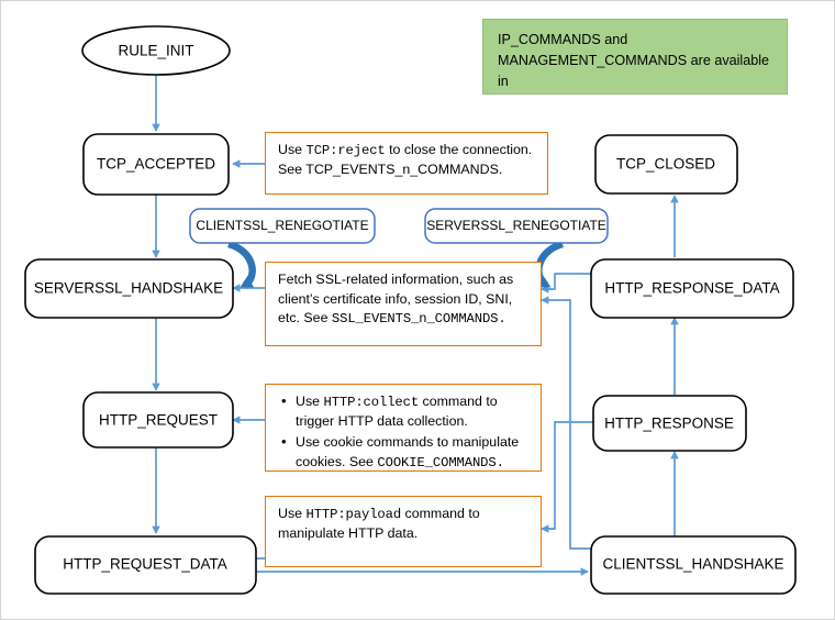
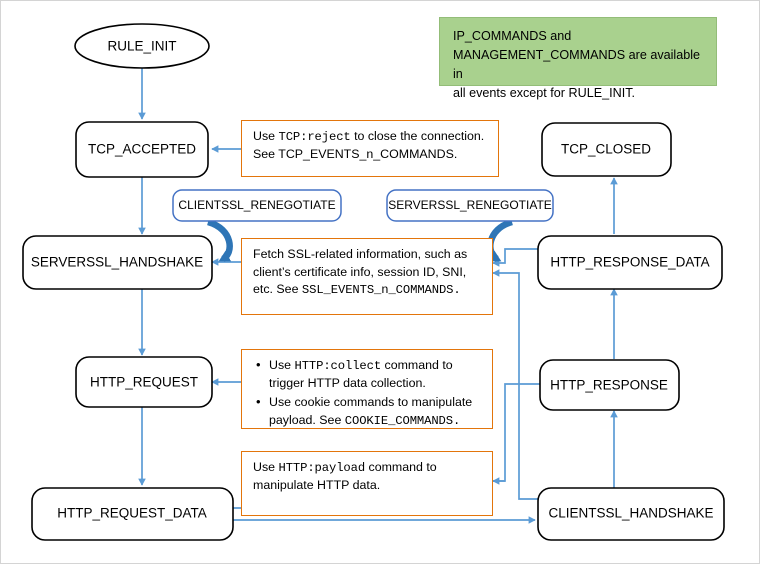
  RULE_INIT
  TCP_ACCEPTED
  SERVERSSL_HANDSHAKE
  HTTP_REQUEST
  HTTP_REQUEST_DATA
  TCP_CLOSED
  HTTP_RESPONSE_DATA
  HTTP_RESPONSE
  CLIENTSSL_HANDSHAKE
  CLIENTSSL_RENEGOTIATE
  SERVERSSL_RENEGOTIATE
  IP_COMMANDS and
  MANAGEMENT_COMMANDS are available in
+ all events except for RULE_INIT.
  Use TCP:reject to close the connection.
  See TCP_EVENTS_n_COMMANDS.
  Fetch SSL-related information, such as
  client’s certificate info, session ID, SNI,
  etc. See SSL_EVENTS_n_COMMANDS.
  Use HTTP:collect command to trigger HTTP data collection.
- Use cookie commands to manipulate cookies. See COOKIE_COMMANDS.
+ Use cookie commands to manipulate payload. See COOKIE_COMMANDS.
  Use HTTP:payload command to
  manipulate HTTP data.
